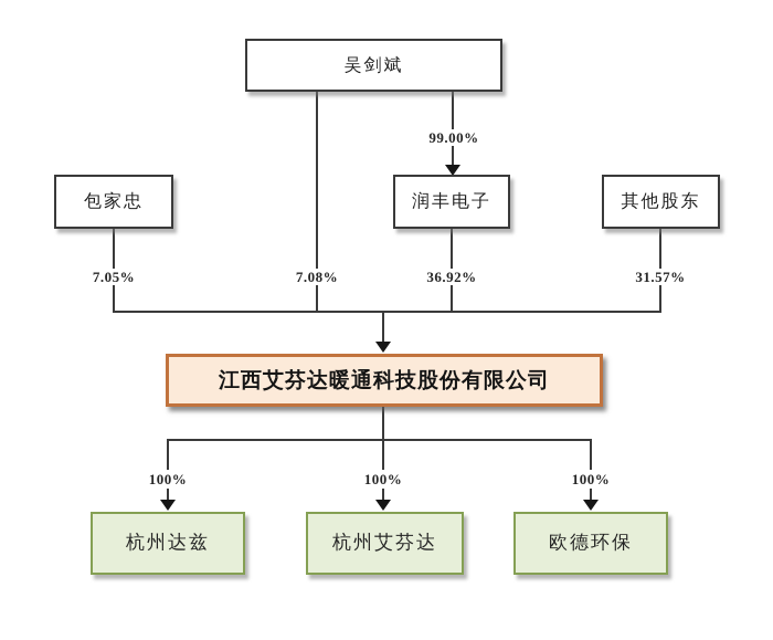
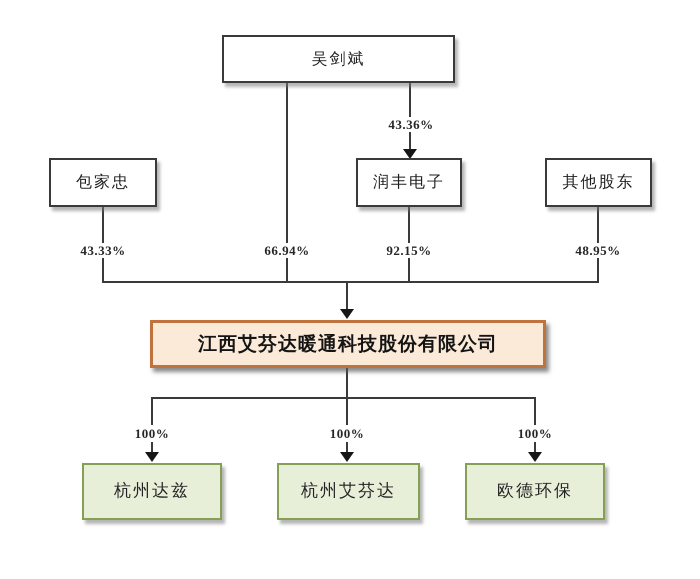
  吴剑斌
- 99.00%
+ 43.36%
  包家忠
  润丰电子
  其他股东
- 7.05%
+ 43.33%
- 7.08%
+ 66.94%
- 36.92%
+ 92.15%
- 31.57%
+ 48.95%
  江西艾芬达暖通科技股份有限公司
  100%
  100%
  100%
  杭州达兹
  杭州艾芬达
  欧德环保
